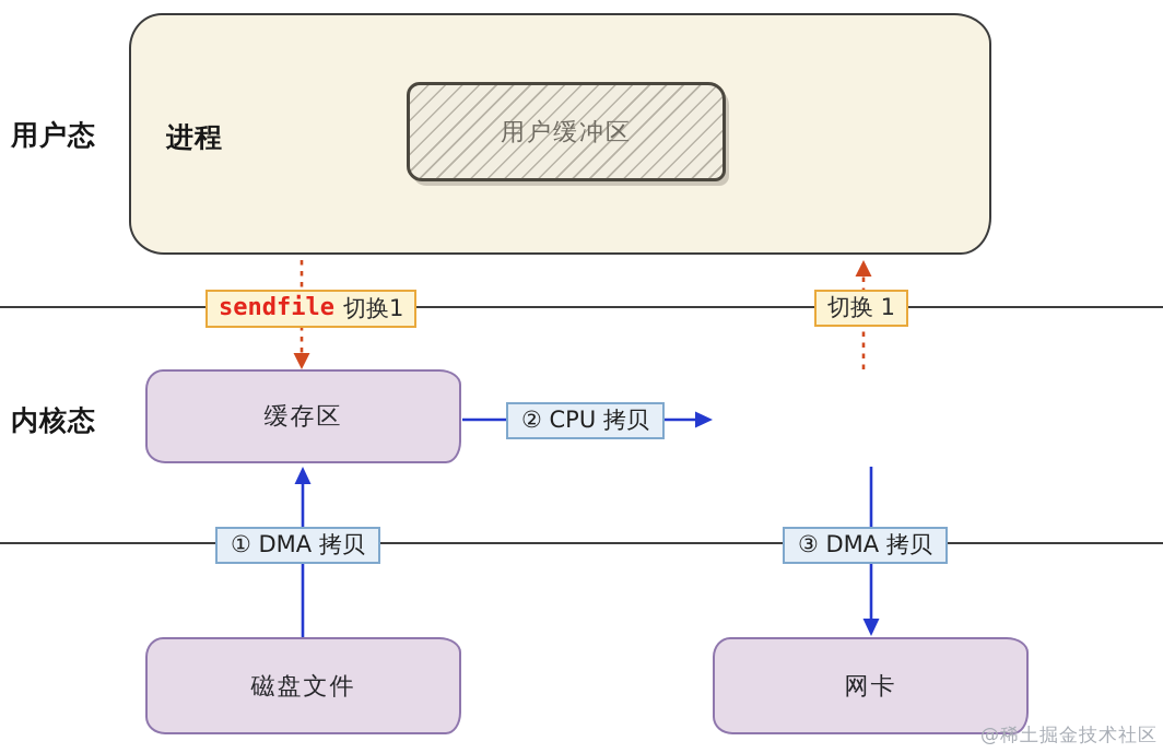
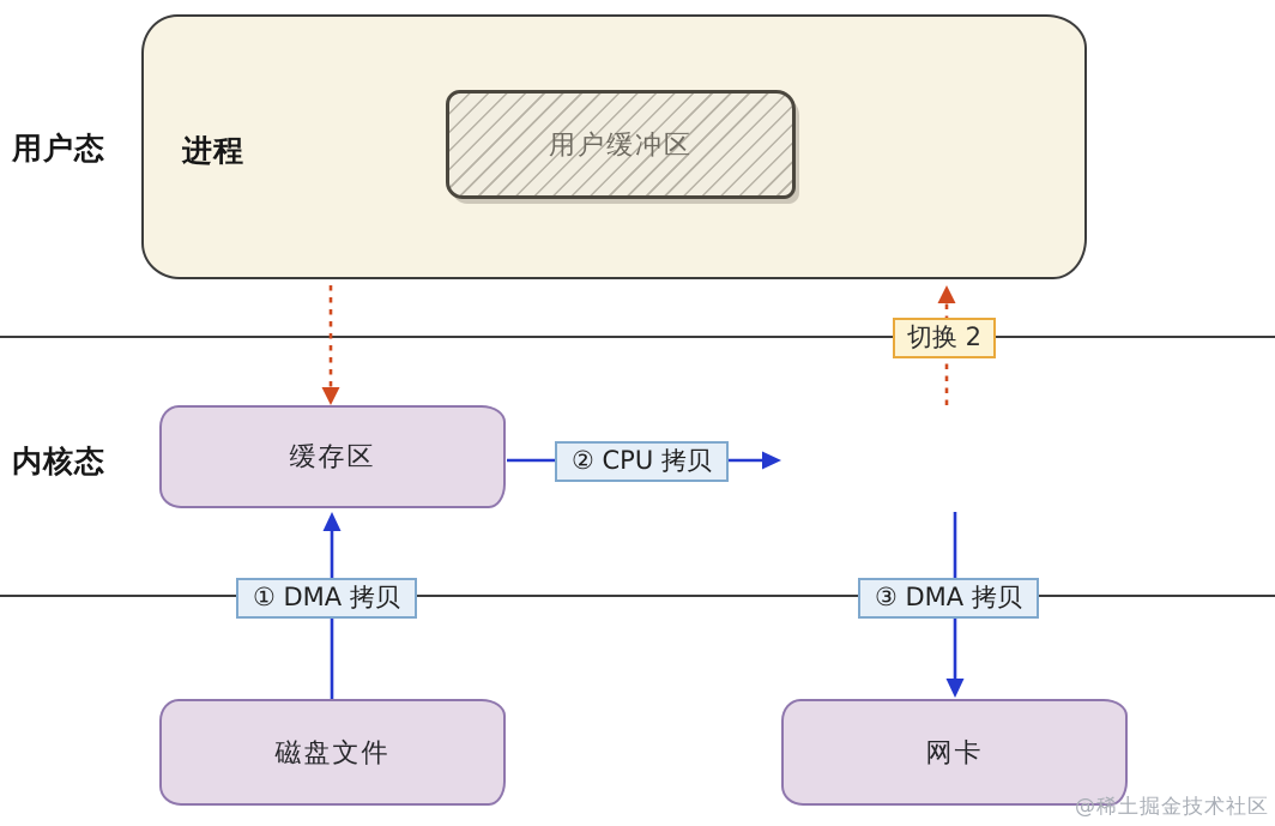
  用户态
  内核态
  进程
  用户缓冲区
  缓存区
  磁盘文件
  网卡
- sendfile
- 切换1
- 切换 1
+ 切换 2
  ② CPU 拷贝
  ① DMA 拷贝
  ③ DMA 拷贝
  @稀土掘金技术社区
